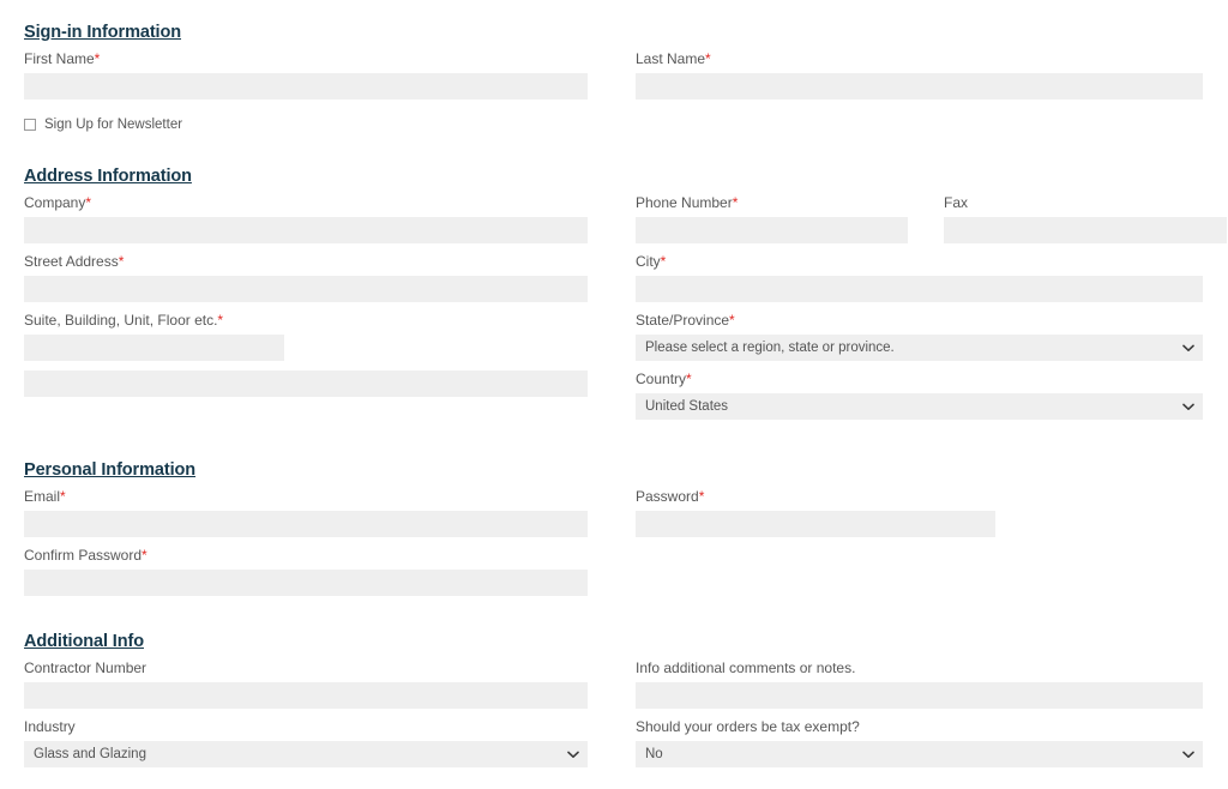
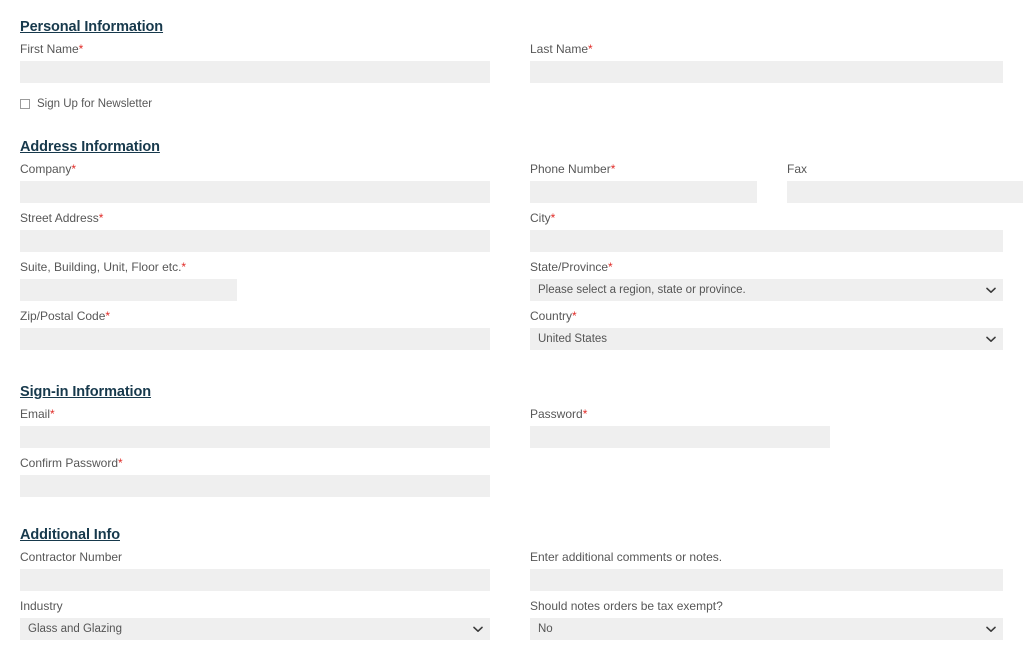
- Sign-in Information
+ Personal Information
  First Name*
  Last Name*
  Sign Up for Newsletter
  Address Information
  Company*
  Phone Number*
  Fax
  Street Address*
  City*
  Suite, Building, Unit, Floor etc.*
  State/Province*
  Please select a region, state or province.
+ Zip/Postal Code*
  Country*
  United States
- Personal Information
+ Sign-in Information
  Email*
  Password*
  Confirm Password*
  Additional Info
  Contractor Number
- Info additional comments or notes.
+ Enter additional comments or notes.
  Industry
  Glass and Glazing
- Should your orders be tax exempt?
+ Should notes orders be tax exempt?
  No
